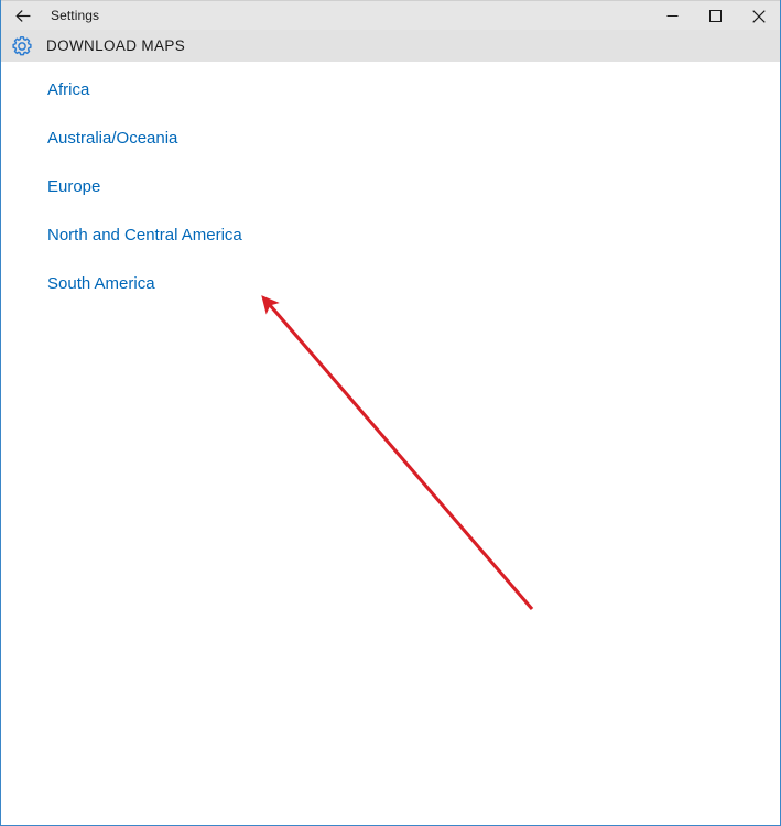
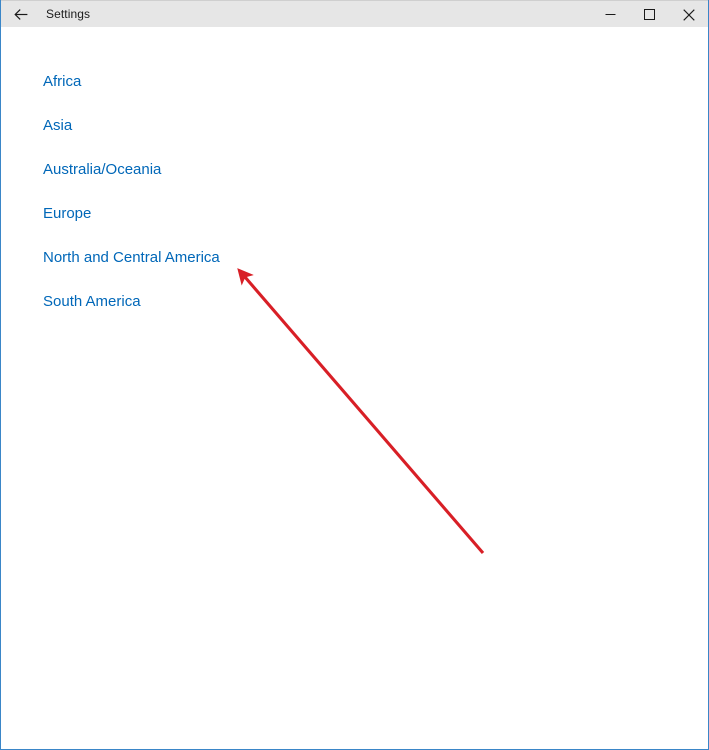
  Settings
- DOWNLOAD MAPS
  Africa
+ Asia
  Australia/Oceania
  Europe
  North and Central America
  South America
